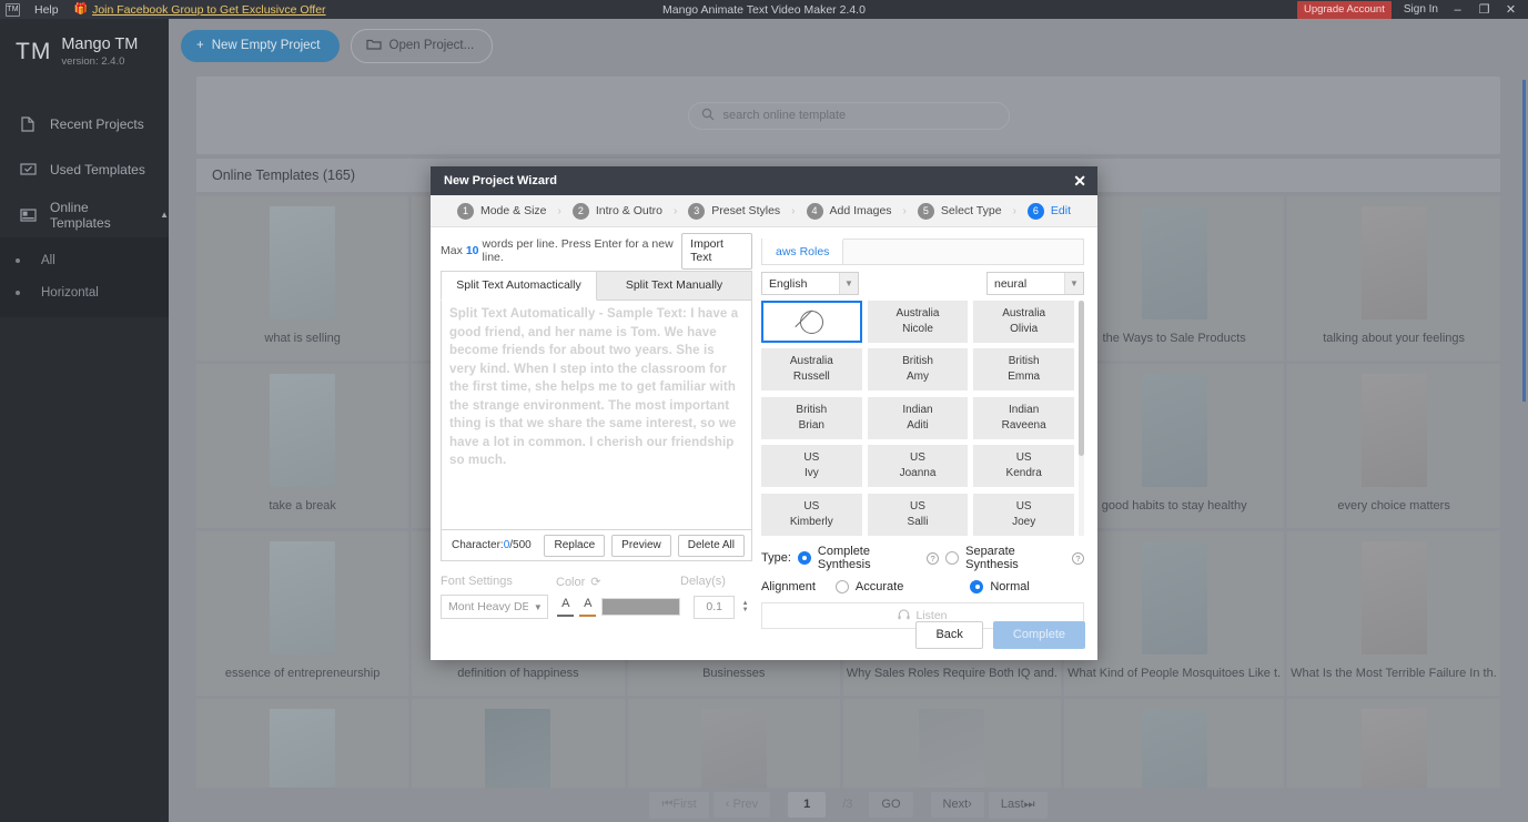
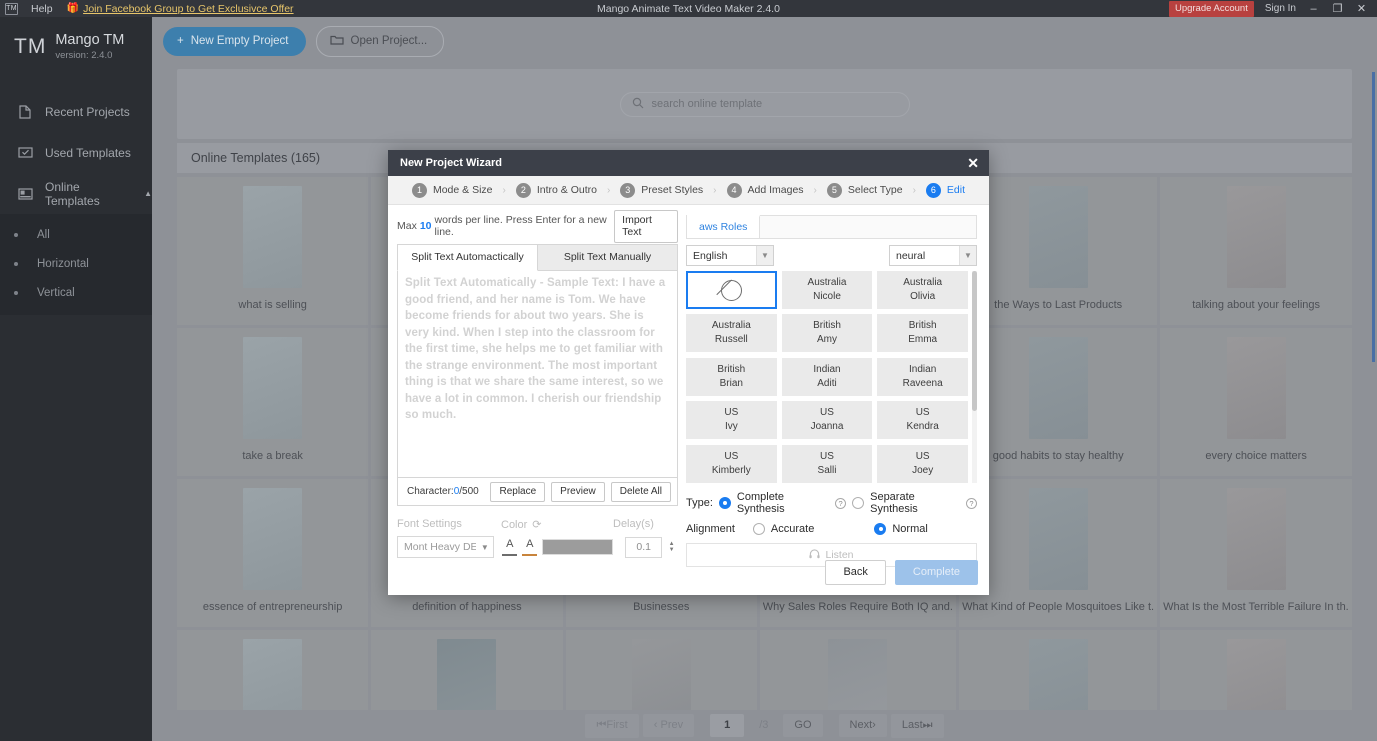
  Help
  🎁
  Join Facebook Group to Get Exclusivce Offer
  Mango Animate Text Video Maker 2.4.0
  Upgrade Account
  Sign In
  –
  ❐
  ✕
  TM
  Mango TM
  version: 2.4.0
  Recent Projects
  Used Templates
  Online Templates
  ▲
  All
  Horizontal
+ Vertical
  +
  New Empty Project
  Open Project...
  search online template
  Online Templates (165)
  what is selling
- the Ways to Sale Products
+ the Ways to Last Products
  talking about your feelings
  take a break
  good habits to stay healthy
  every choice matters
  essence of entrepreneurship
  definition of happiness
  Businesses
  Why Sales Roles Require Both IQ and.
  What Kind of People Mosquitoes Like t.
  What Is the Most Terrible Failure In th.
  1
  GO
  Next›
  Last⏭
  New Project Wizard
  ✕
  1
  Mode & Size
  ›
  2
  Intro & Outro
  ›
  3
  Preset Styles
  ›
  4
  Add Images
  ›
  5
  Select Type
  ›
  6
  Edit
  Max
  10
  words per line. Press Enter for a new line.
  Import Text
  Split Text Automactically
  Split Text Manually
  Split Text Automatically - Sample Text: I have a good friend, and her name is Tom. We have become friends for about two years. She is very kind. When I step into the classroom for the first time, she helps me to get familiar with the strange environment. The most important thing is that we share the same interest, so we have a lot in common. I cherish our friendship so much.
  Character:0/500
  Replace
  Preview
  Delete All
  Font Settings
  Color
  ⟳
  Delay(s)
  Mont Heavy DE
  ▼
  A
  A
  0.1
  aws Roles
  English
  ▼
  neural
  ▼
  Australia
  Nicole
  Australia
  Olivia
  Australia
  Russell
  British
  Amy
  British
  Emma
  British
  Brian
  Indian
  Aditi
  Indian
  Raveena
  US
  Ivy
  US
  Joanna
  US
  Kendra
  US
  Kimberly
  US
  Salli
  US
  Joey
  Type:
  Complete Synthesis
  ?
  Separate Synthesis
  ?
  Alignment
  Accurate
  Normal
  Listen
  Back
  Complete
